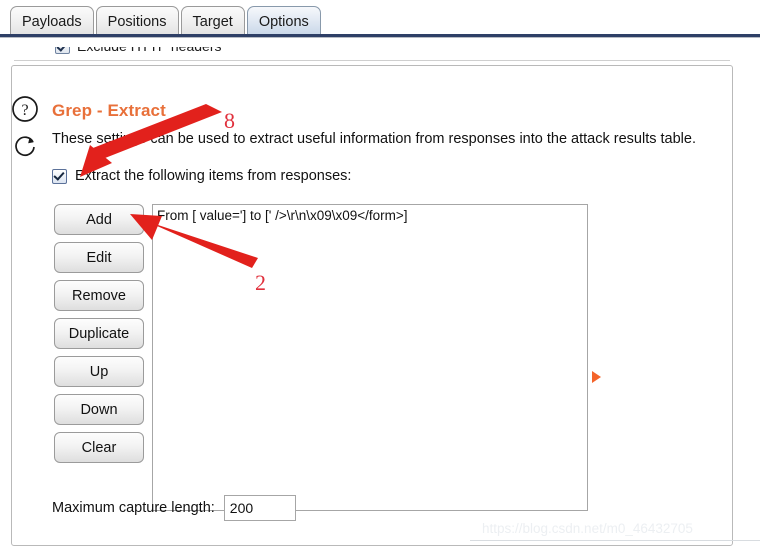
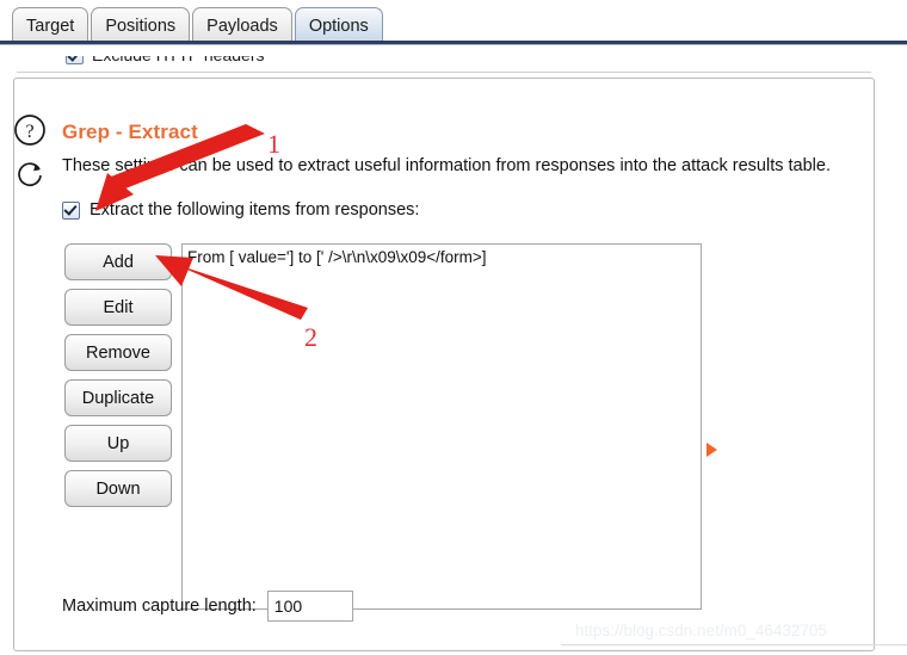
- Payloads
+ Target
  Positions
- Target
+ Payloads
  Options
  ?
  Grep - Extract
  These set can be used to extract useful information from responses into the attack results table.
  Extract the following items from responses:
  Add
  Edit
  Remove
  Duplicate
  Up
  Down
- Clear
  From [ value='] to [' />\r\n\x09\x09</form>]
  Maximum capture length:
- 200
+ 100
- 8
+ 1
  2
